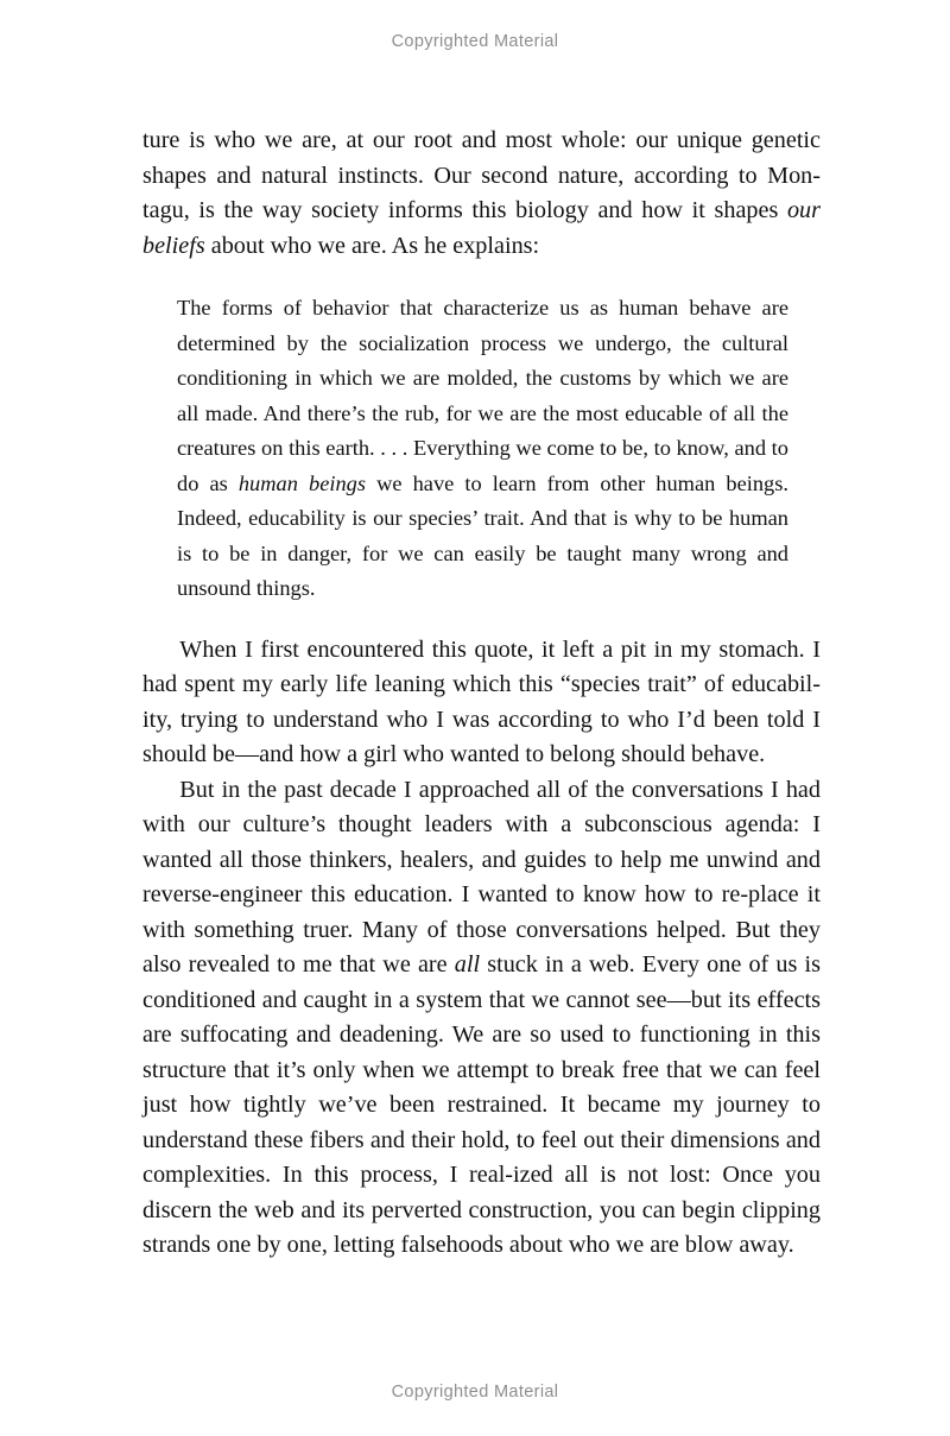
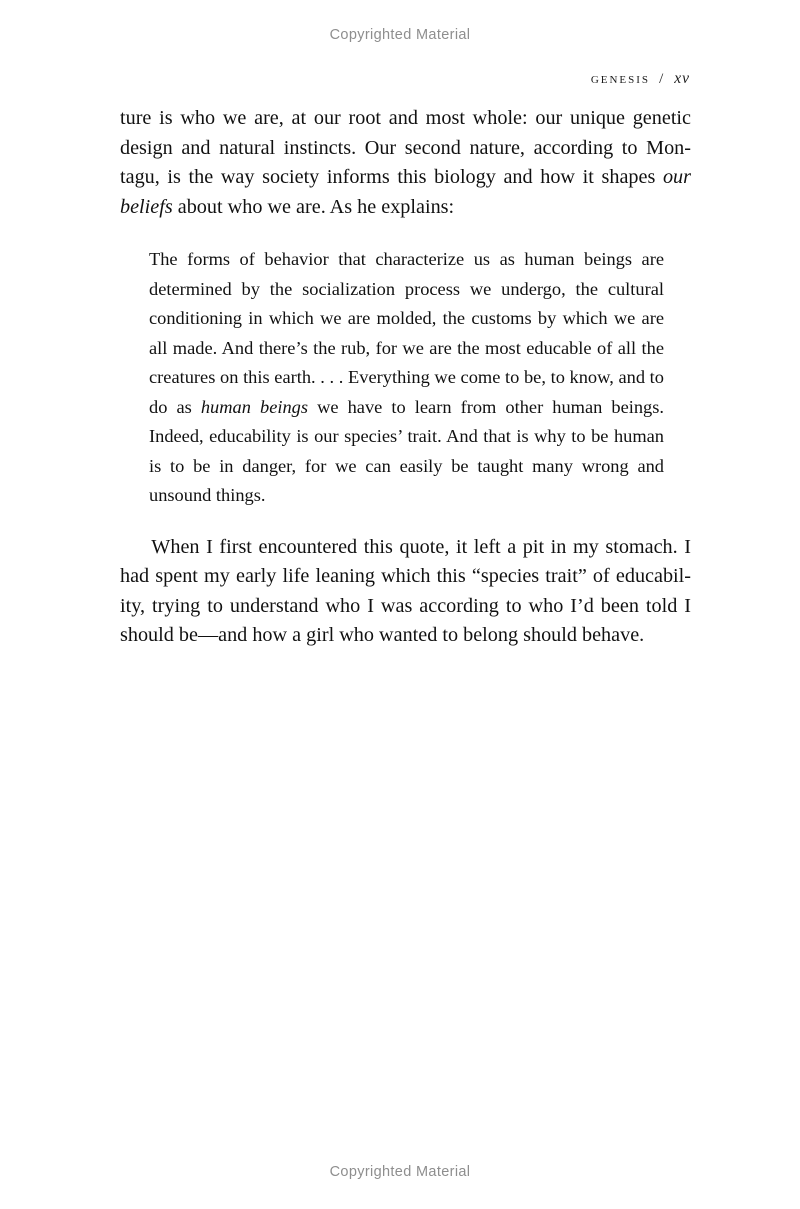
  Copyrighted Material
+ genesis / xv
- ture is who we are, at our root and most whole: our unique genetic shapes and natural instincts. Our second nature, according to Mon-tagu, is the way society informs this biology and how it shapes our beliefs about who we are. As he explains:
+ ture is who we are, at our root and most whole: our unique genetic design and natural instincts. Our second nature, according to Mon-tagu, is the way society informs this biology and how it shapes our beliefs about who we are. As he explains:
- The forms of behavior that characterize us as human behave are determined by the socialization process we undergo, the cultural conditioning in which we are molded, the customs by which we are all made. And there’s the rub, for we are the most educable of all the creatures on this earth. . . . Everything we come to be, to know, and to do as human beings we have to learn from other human beings. Indeed, educability is our species’ trait. And that is why to be human is to be in danger, for we can easily be taught many wrong and unsound things.
+ The forms of behavior that characterize us as human beings are determined by the socialization process we undergo, the cultural conditioning in which we are molded, the customs by which we are all made. And there’s the rub, for we are the most educable of all the creatures on this earth. . . . Everything we come to be, to know, and to do as human beings we have to learn from other human beings. Indeed, educability is our species’ trait. And that is why to be human is to be in danger, for we can easily be taught many wrong and unsound things.
  When I first encountered this quote, it left a pit in my stomach. I had spent my early life leaning which this “species trait” of educabil-ity, trying to understand who I was according to who I’d been told I should be—and how a girl who wanted to belong should behave.
- But in the past decade I approached all of the conversations I had with our culture’s thought leaders with a subconscious agenda: I wanted all those thinkers, healers, and guides to help me unwind and reverse-engineer this education. I wanted to know how to re-place it with something truer. Many of those conversations helped. But they also revealed to me that we are all stuck in a web. Every one of us is conditioned and caught in a system that we cannot see—but its effects are suffocating and deadening. We are so used to functioning in this structure that it’s only when we attempt to break free that we can feel just how tightly we’ve been restrained. It became my journey to understand these fibers and their hold, to feel out their dimensions and complexities. In this process, I real-ized all is not lost: Once you discern the web and its perverted construction, you can begin clipping strands one by one, letting falsehoods about who we are blow away.
  Copyrighted Material
